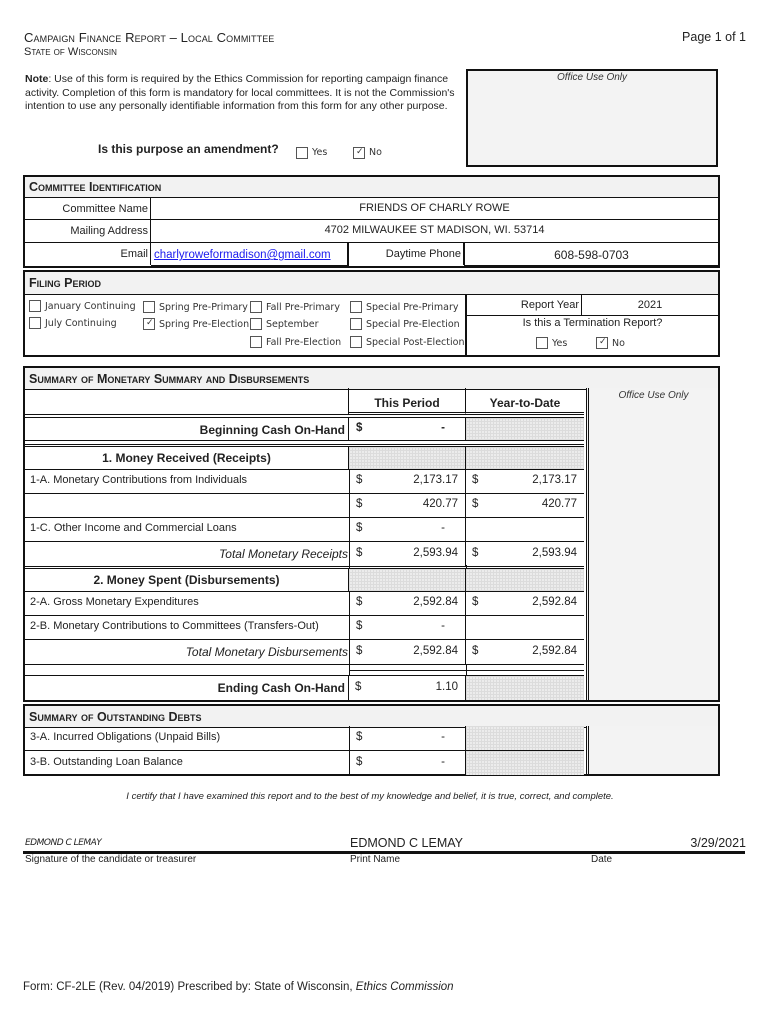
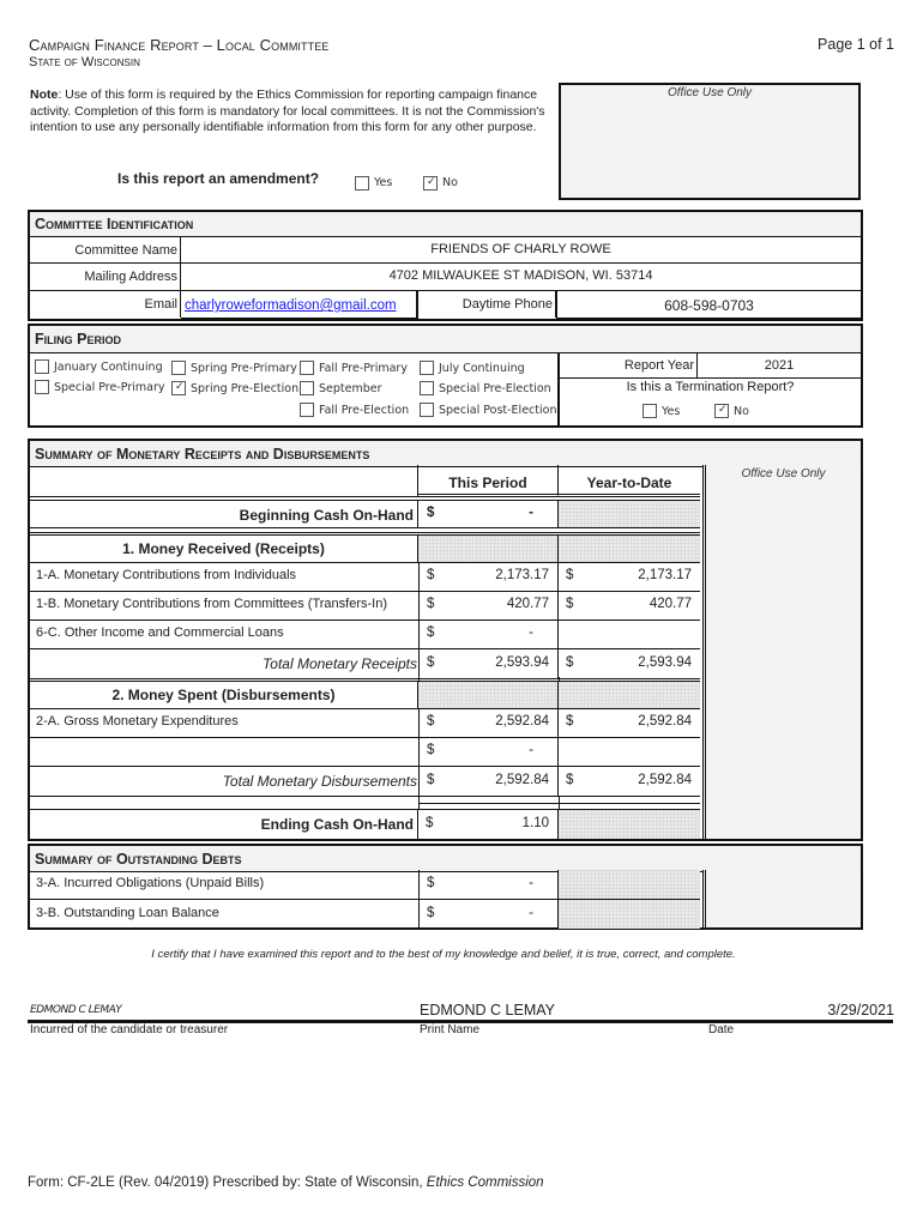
  Campaign Finance Report – Local Committee
  State of Wisconsin
  Page 1 of 1
  Note: Use of this form is required by the Ethics Commission for reporting campaign finance activity. Completion of this form is mandatory for local committees. It is not the Commission's intention to use any personally identifiable information from this form for any other purpose.
- Is this purpose an amendment?
+ Is this report an amendment?
  Yes
  No
  Office Use Only
  Committee Identification
  Committee Name
  FRIENDS OF CHARLY ROWE
  Mailing Address
  4702 MILWAUKEE ST MADISON, WI. 53714
  Email
  charlyroweformadison@gmail.com
  Daytime Phone
  608-598-0703
  Filing Period
  January Continuing
- July Continuing
+ Special Pre-Primary
  Spring Pre-Primary
  Spring Pre-Election
  Fall Pre-Primary
  September
  Fall Pre-Election
- Special Pre-Primary
+ July Continuing
  Special Pre-Election
  Special Post-Election
  Report Year
  2021
  Is this a Termination Report?
  Yes
  No
- Summary of Monetary Summary and Disbursements
+ Summary of Monetary Receipts and Disbursements
  Office Use Only
  This Period
  Year-to-Date
  Beginning Cash On-Hand
  $
  -
  1. Money Received (Receipts)
  1-A. Monetary Contributions from Individuals
  $
  2,173.17
  $
  2,173.17
+ 1-B. Monetary Contributions from Committees (Transfers-In)
  $
  420.77
  $
  420.77
- 1-C. Other Income and Commercial Loans
+ 6-C. Other Income and Commercial Loans
  $
  -
  Total Monetary Receipts
  $
  2,593.94
  $
  2,593.94
  2. Money Spent (Disbursements)
  2-A. Gross Monetary Expenditures
  $
  2,592.84
  $
  2,592.84
- 2-B. Monetary Contributions to Committees (Transfers-Out)
  $
  -
  Total Monetary Disbursements
  $
  2,592.84
  $
  2,592.84
  Ending Cash On-Hand
  $
  1.10
  Summary of Outstanding Debts
  3-A. Incurred Obligations (Unpaid Bills)
  $
  -
  3-B. Outstanding Loan Balance
  $
  -
  I certify that I have examined this report and to the best of my knowledge and belief, it is true, correct, and complete.
  EDMOND C LEMAY
  EDMOND C LEMAY
  3/29/2021
- Signature of the candidate or treasurer
+ Incurred of the candidate or treasurer
  Print Name
  Date
  Form: CF-2LE (Rev. 04/2019) Prescribed by: State of Wisconsin, Ethics Commission
